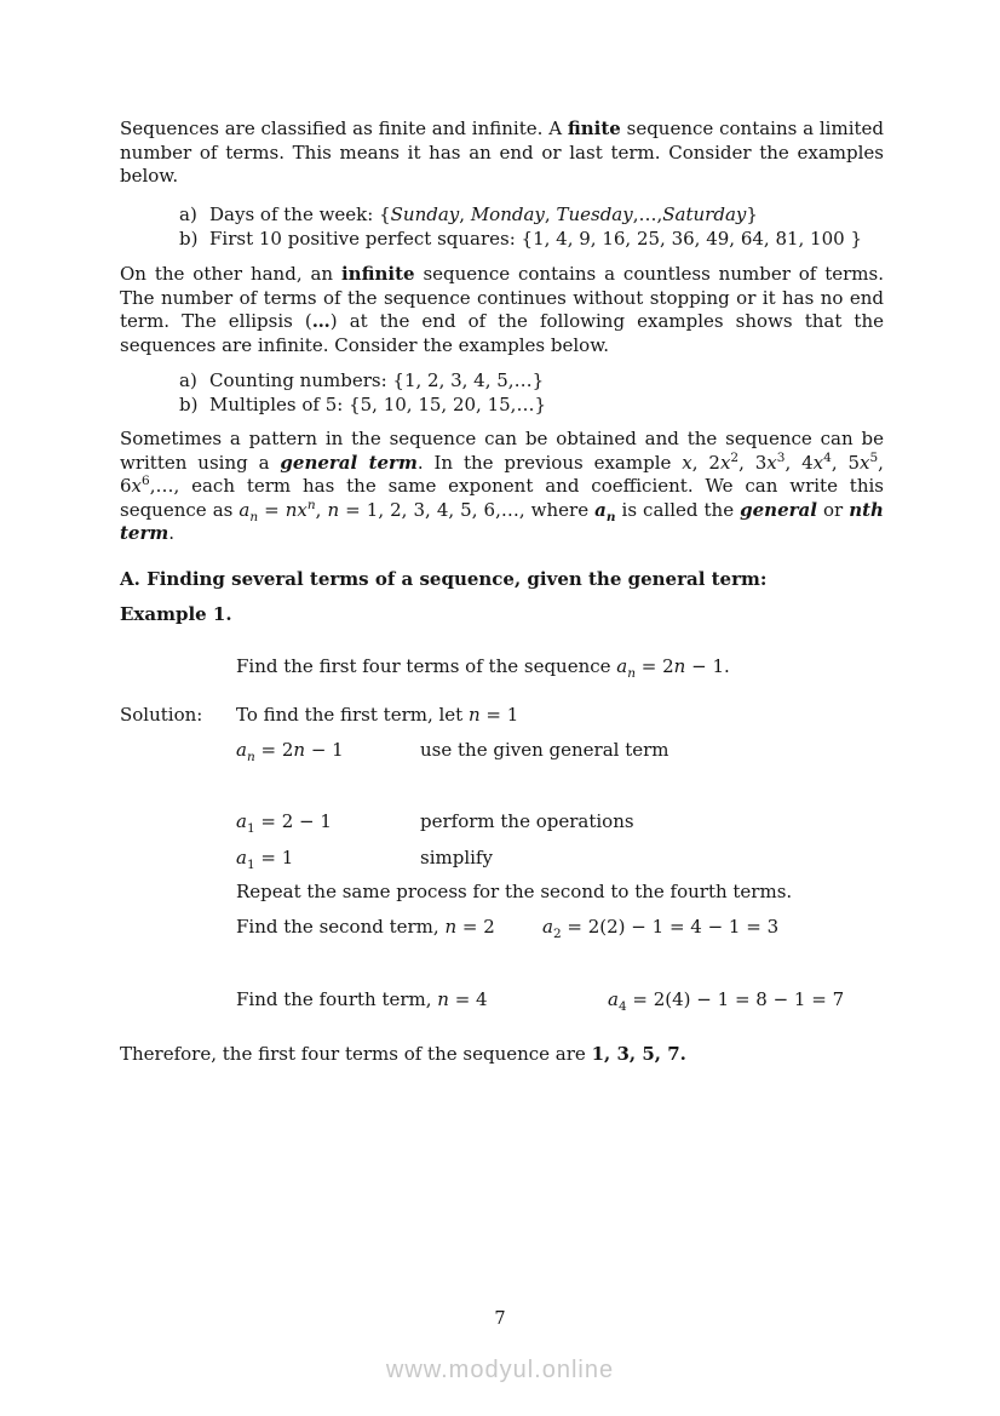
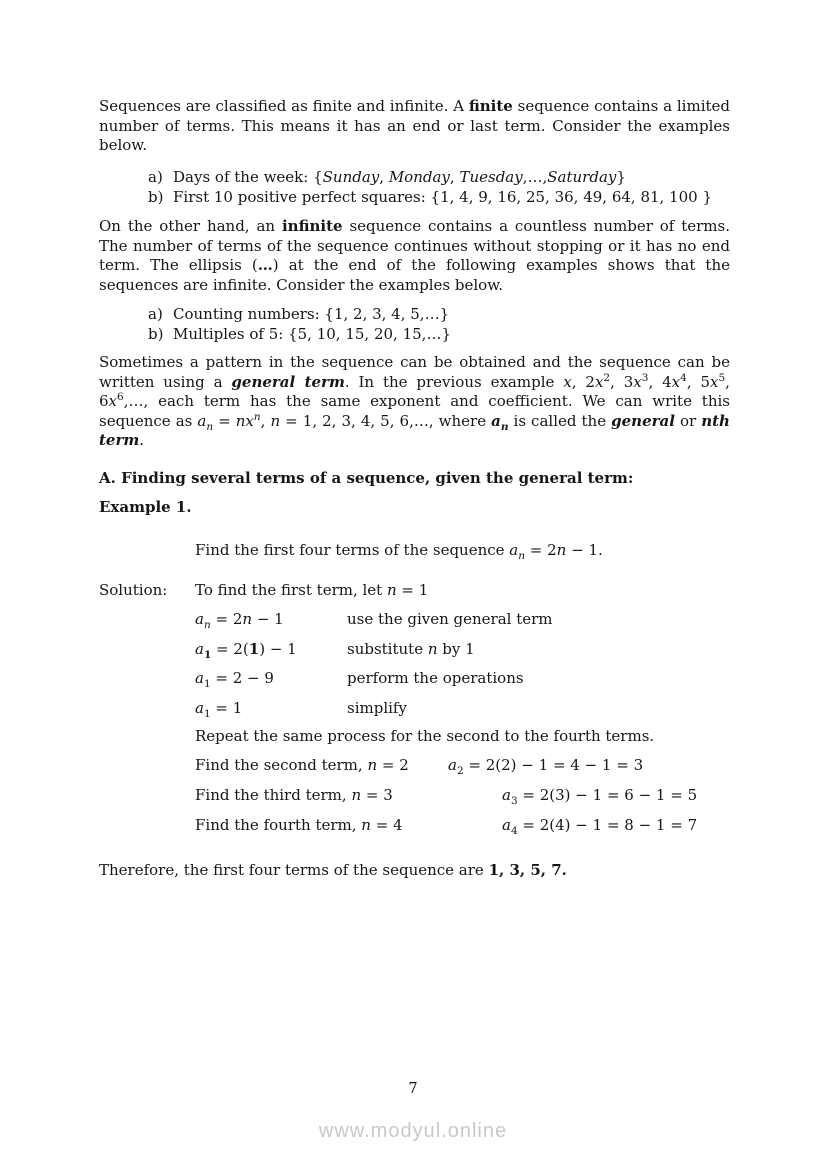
  Sequences are classified as finite and infinite. A finite sequence contains a limited number of terms. This means it has an end or last term. Consider the examples below.
  a)
  Days of the week: {Sunday, Monday, Tuesday,…,Saturday}
  b)
  First 10 positive perfect squares: {1, 4, 9, 16, 25, 36, 49, 64, 81, 100 }
  On the other hand, an infinite sequence contains a countless number of terms. The number of terms of the sequence continues without stopping or it has no end term. The ellipsis (…) at the end of the following examples shows that the sequences are infinite. Consider the examples below.
  a)
  Counting numbers: {1, 2, 3, 4, 5,…}
  b)
  Multiples of 5: {5, 10, 15, 20, 15,…}
  Sometimes a pattern in the sequence can be obtained and the sequence can be written using a general term. In the previous example x, 2x2, 3x3, 4x4, 5x5, 6x6,…, each term has the same exponent and coefficient. We can write this sequence as an = nxn, n = 1, 2, 3, 4, 5, 6,…, where an is called the general or nth term.
  A. Finding several terms of a sequence, given the general term:
  Example 1.
  Find the first four terms of the sequence an = 2n − 1.
  Solution:
  To find the first term, let n = 1
  an = 2n − 1
  use the given general term
+ a1 = 2(1) − 1
+ substitute n by 1
- a1 = 2 − 1
+ a1 = 2 − 9
  perform the operations
  a1 = 1
  simplify
  Repeat the same process for the second to the fourth terms.
  Find the second term, n = 2
  a2 = 2(2) − 1 = 4 − 1 = 3
+ Find the third term, n = 3
+ a3 = 2(3) − 1 = 6 − 1 = 5
  Find the fourth term, n = 4
  a4 = 2(4) − 1 = 8 − 1 = 7
  Therefore, the first four terms of the sequence are 1, 3, 5, 7.
  7
  www.modyul.online
